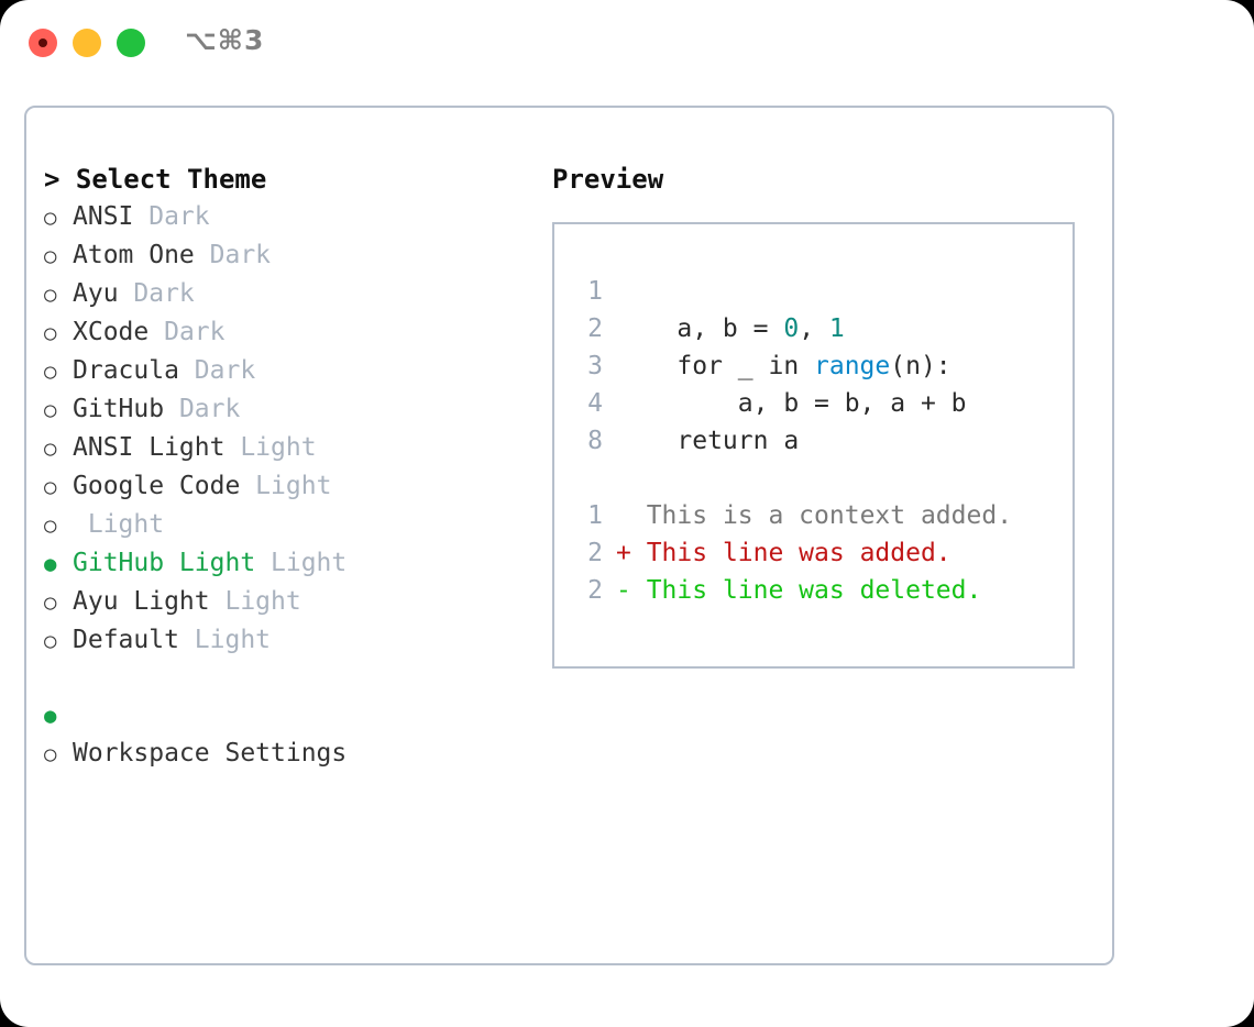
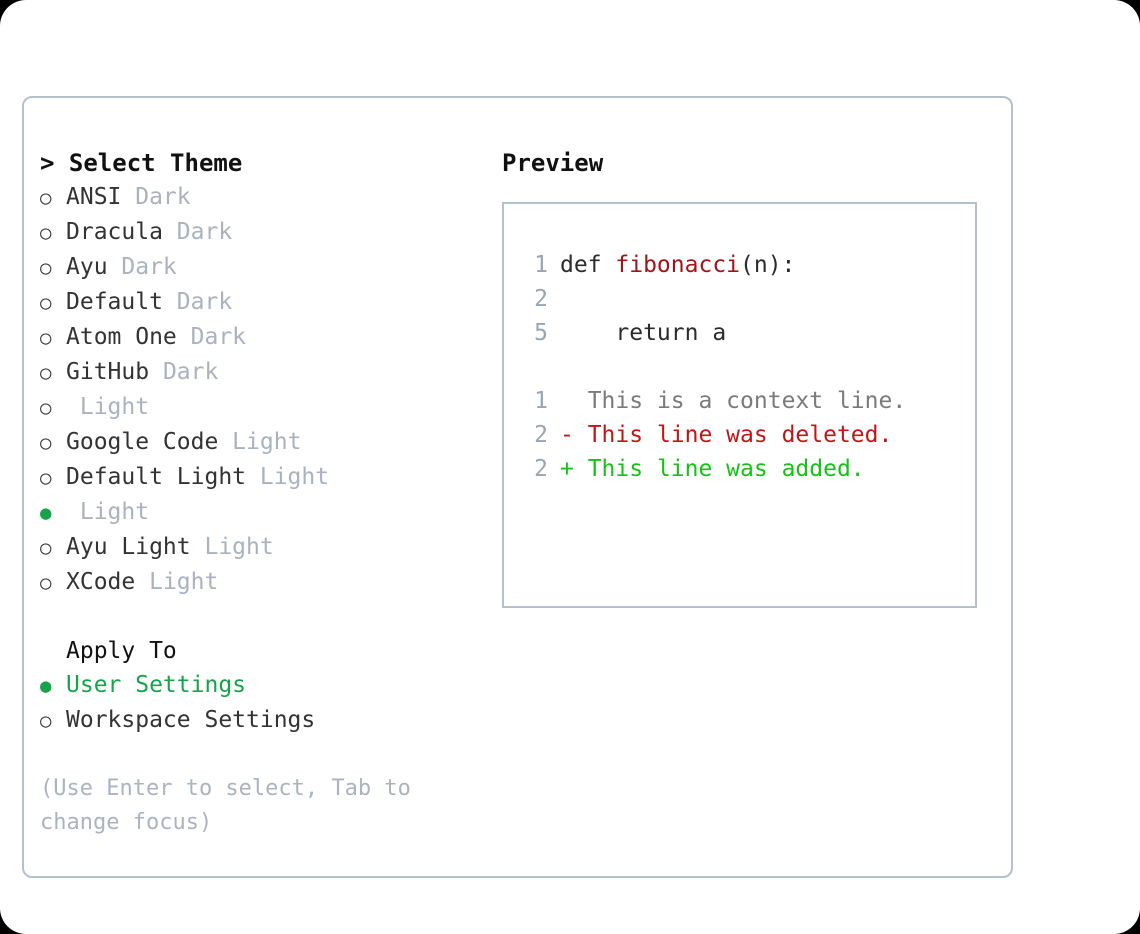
- ⌥⌘3
  > Select Theme
  ○
  ANSI
  Dark
  ○
- Atom One
+ Dracula
  Dark
  ○
  Ayu
  Dark
  ○
- XCode
+ Default
  Dark
  ○
- Dracula
+ Atom One
  Dark
  ○
  GitHub
  Dark
  ○
- ANSI Light
  Light
  ○
  Google Code
  Light
  ○
+ Default Light
  Light
  ●
- GitHub Light
  Light
  ○
  Ayu Light
  Light
  ○
- Default
+ XCode
  Light
+ Apply To
  ●
+ User Settings
  ○
  Workspace Settings
+ (Use Enter to select, Tab to change focus)
  Preview
  1
+ def fibonacci(n):
  2
- a, b = 0, 1
- 3
- for _ in range(n):
- 4
- a, b = b, a + b
- 8
+ 5
  return a
  1
- This is a context added.
+ This is a context line.
  2
- +
+ -
- This line was added.
+ This line was deleted.
  2
- -
+ +
- This line was deleted.
+ This line was added.
